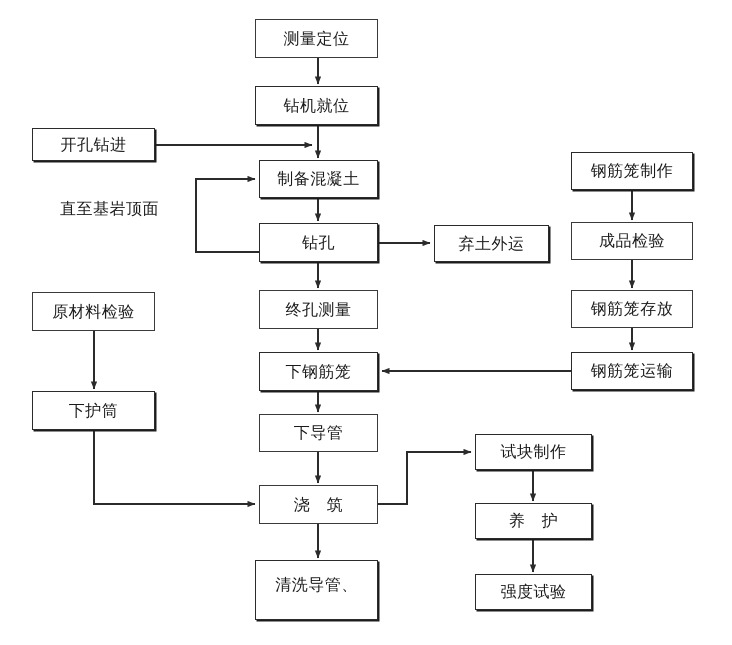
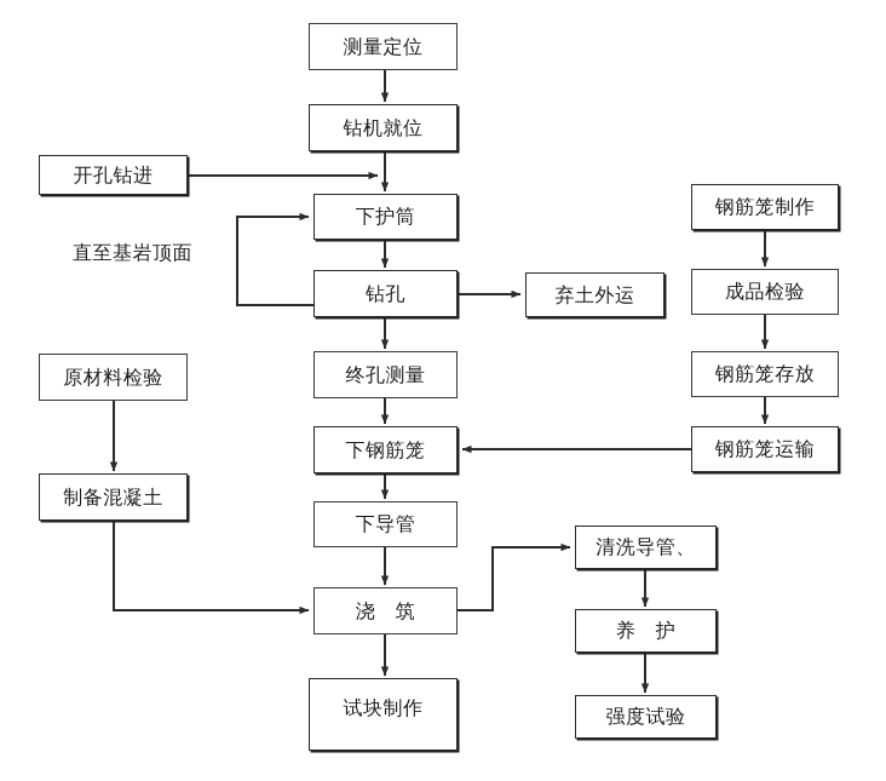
  测量定位
  钻机就位
  开孔钻进
- 制备混凝土
+ 下护筒
  钻孔
  弃土外运
  终孔测量
  下钢筋笼
  下导管
  浇 筑
- 清洗导管、
+ 试块制作
  原材料检验
- 下护筒
+ 制备混凝土
  钢筋笼制作
  成品检验
  钢筋笼存放
  钢筋笼运输
- 试块制作
+ 清洗导管、
  养 护
  强度试验
  直至基岩顶面
